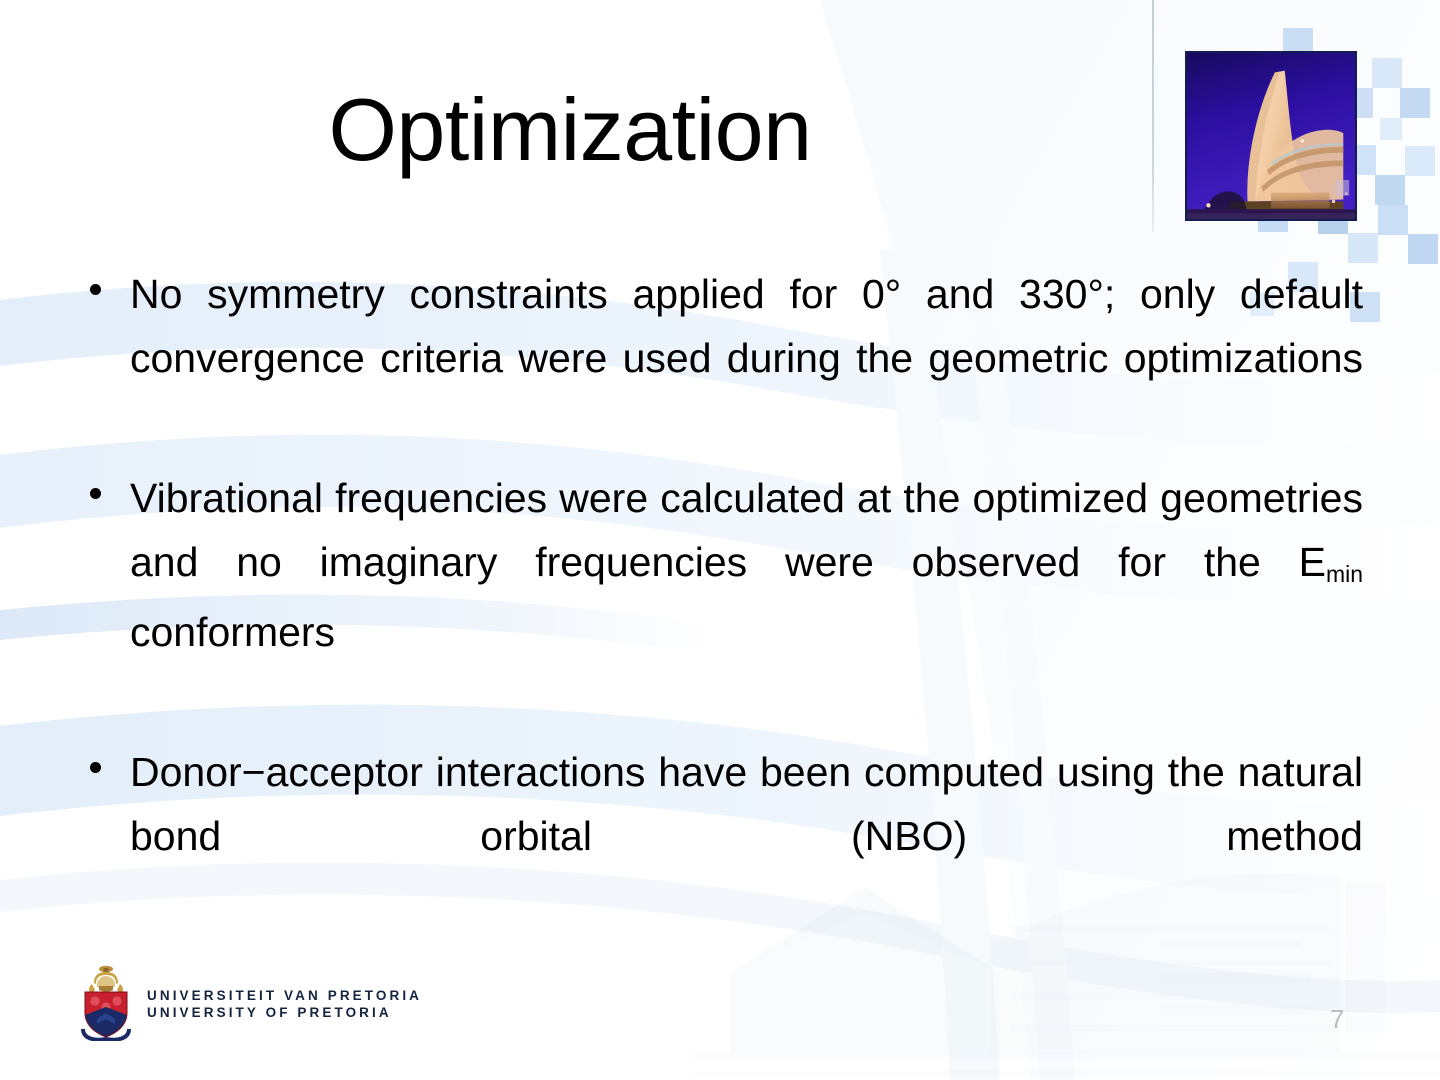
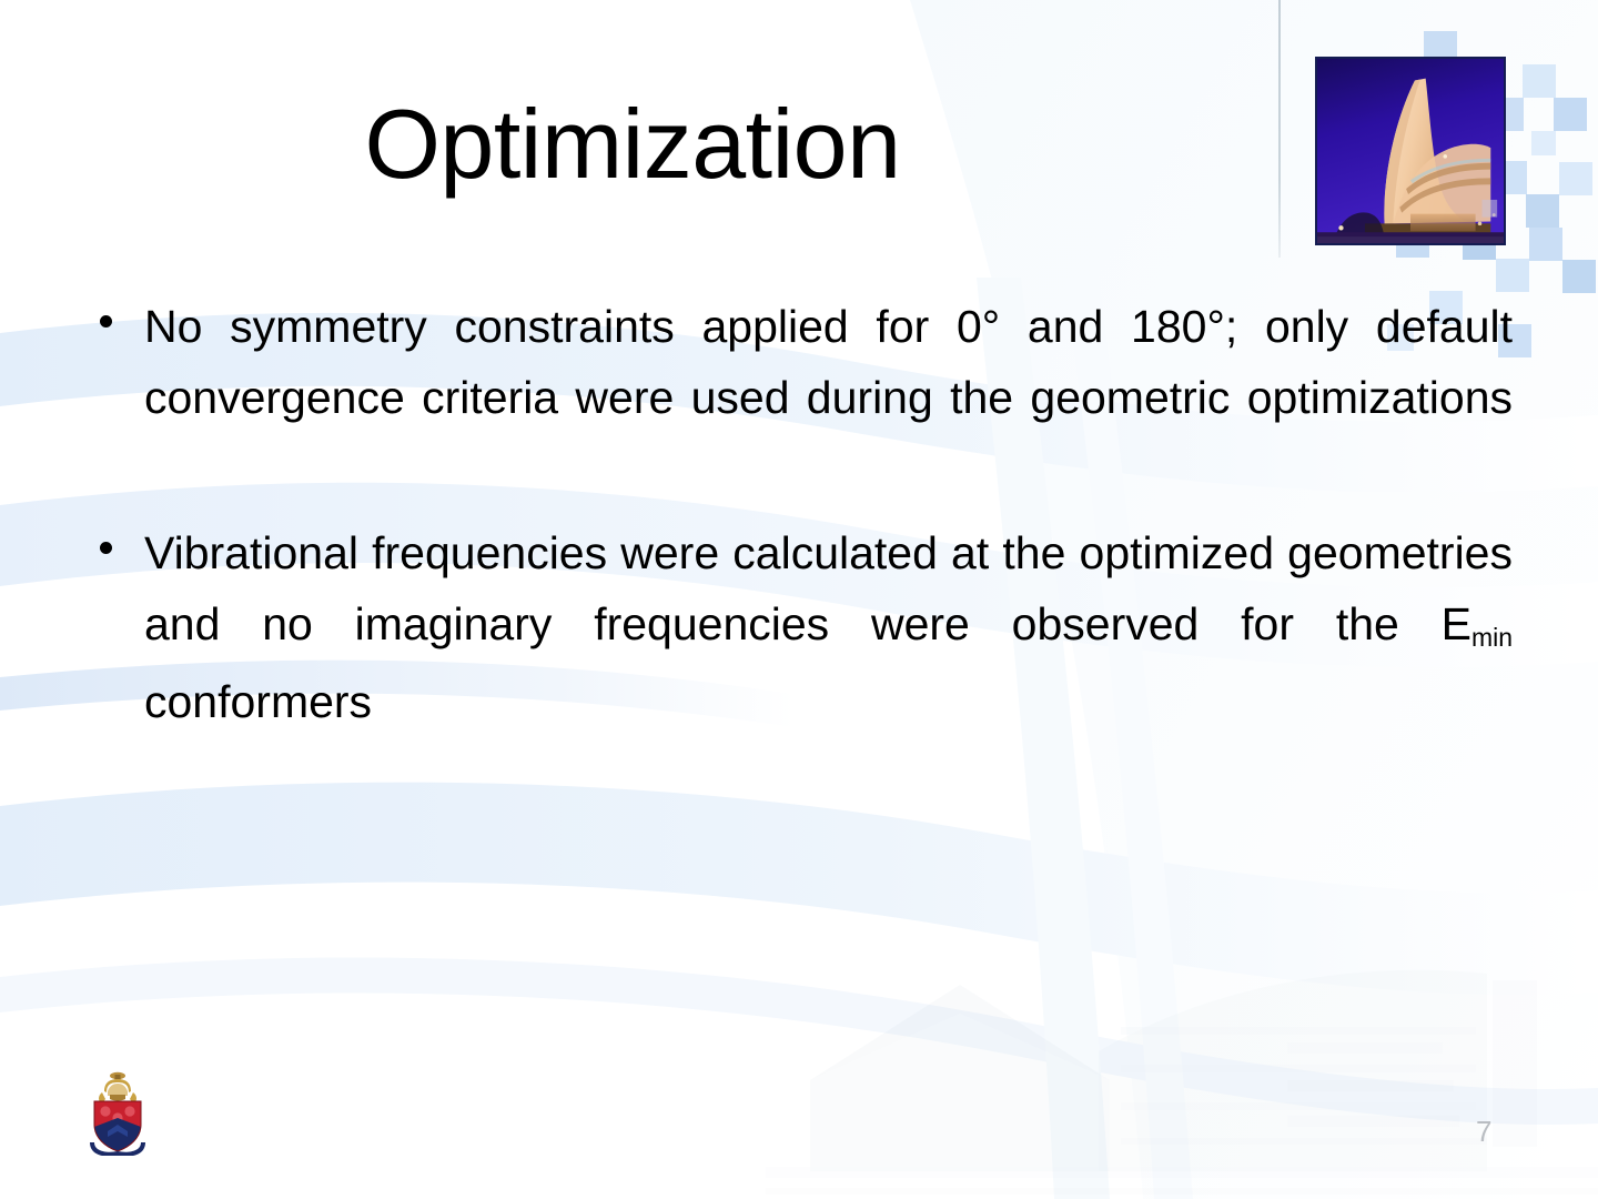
  Optimization
- No symmetry constraints applied for 0° and 330°; only default convergence criteria were used during the geometric optimizations
+ No symmetry constraints applied for 0° and 180°; only default convergence criteria were used during the geometric optimizations
  Vibrational frequencies were calculated at the optimized geometries and no imaginary frequencies were observed for the Emin conformers
- Donor−acceptor interactions have been computed using the natural bond orbital (NBO) method
- UNIVERSITEIT VAN PRETORIA
- UNIVERSITY OF PRETORIA
  7
